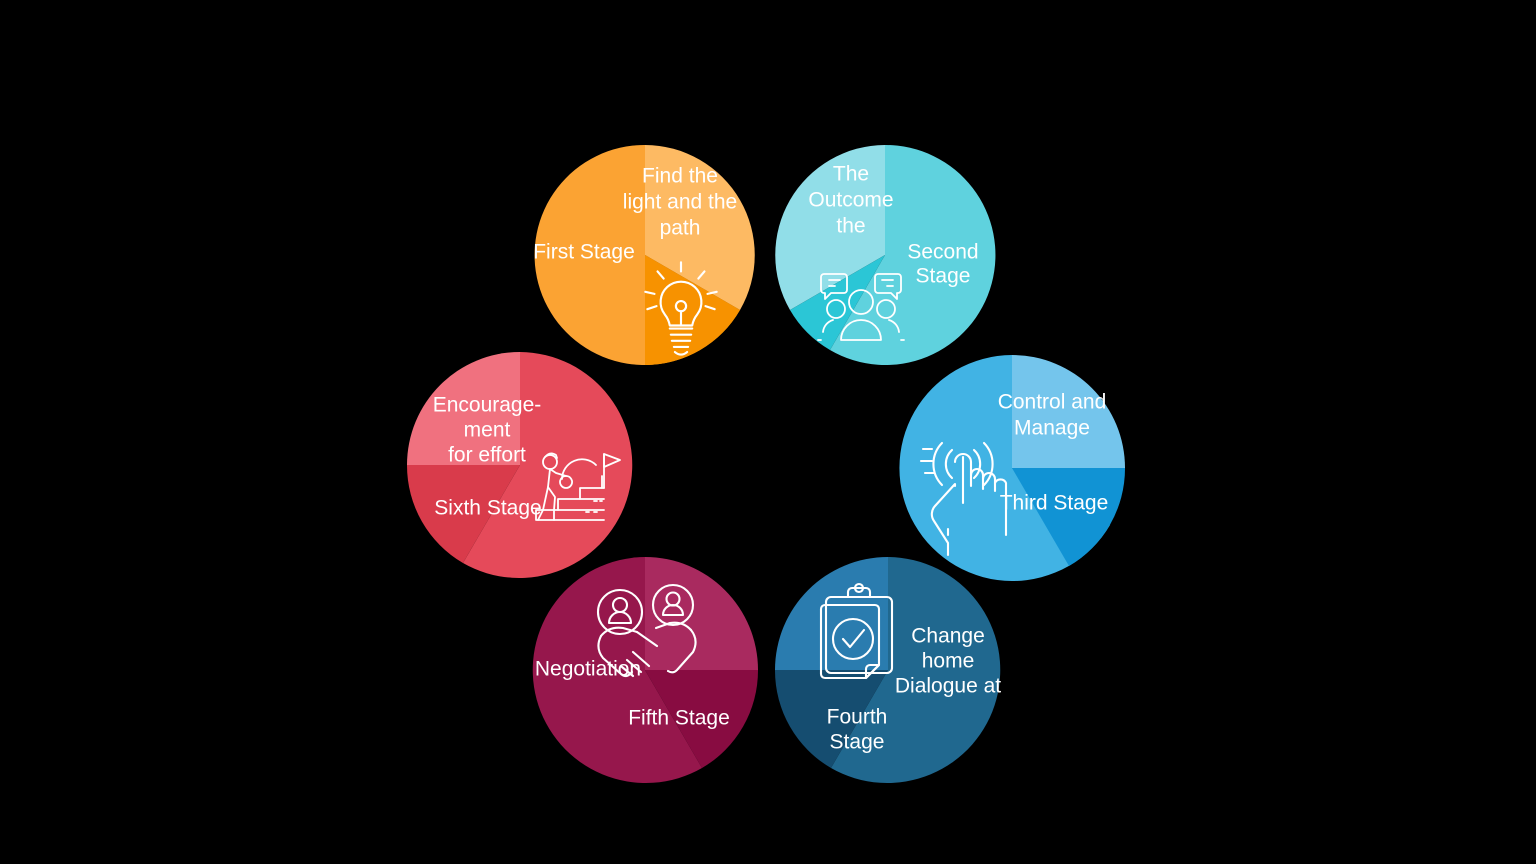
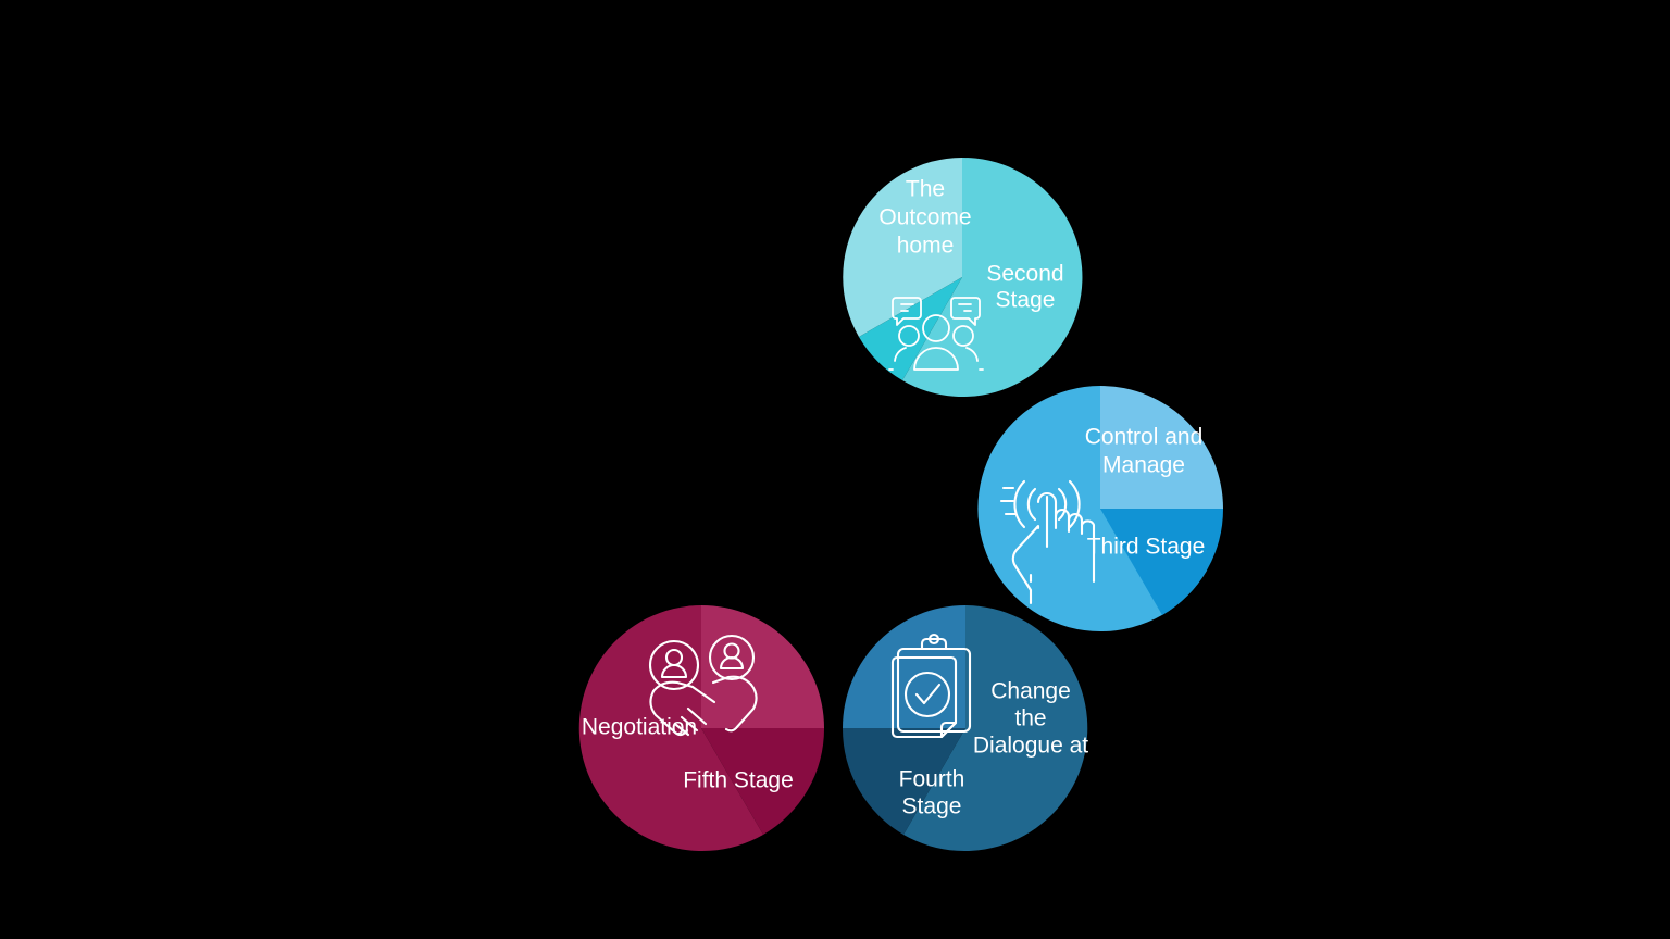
- Find the
- light and the
- path
- First Stage
  The
  Outcome
- the
+ home
  Second
  Stage
  Control and
  Manage
  hird Stage
  Change
- home
+ the
  Dialogue at
  Fourth
  Stage
  Negotiatn
  Fifth Stage
- Encourage-
- ment
- for effort
- Sixth Stage
